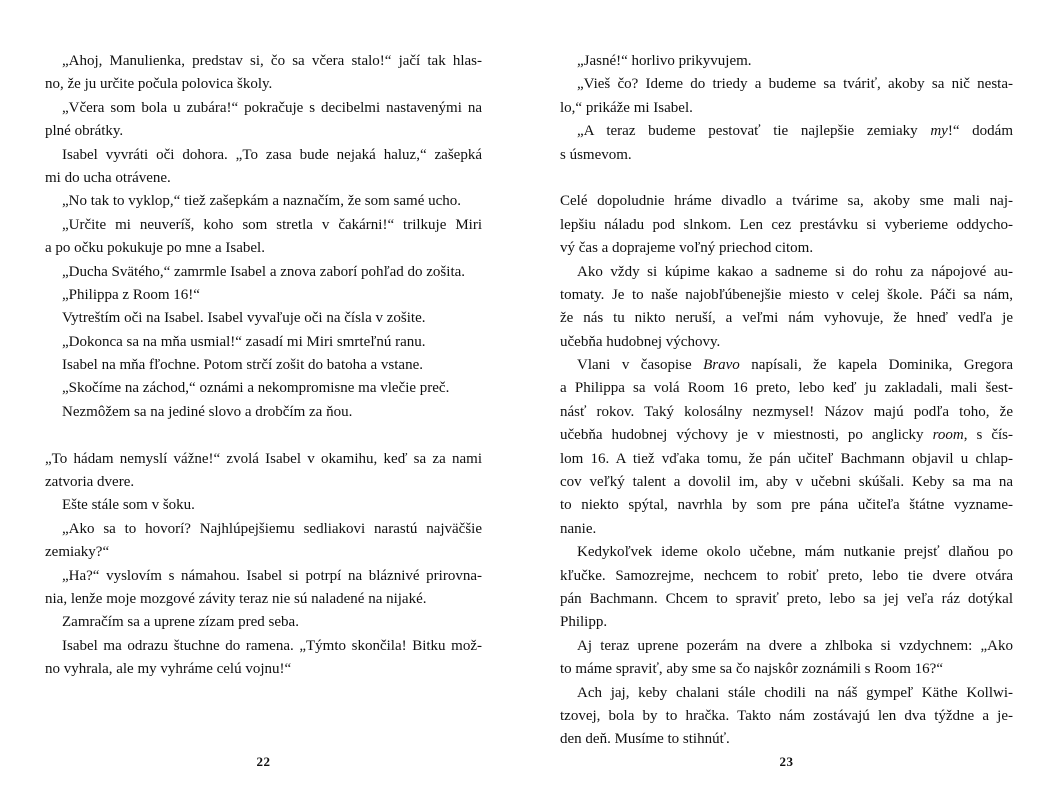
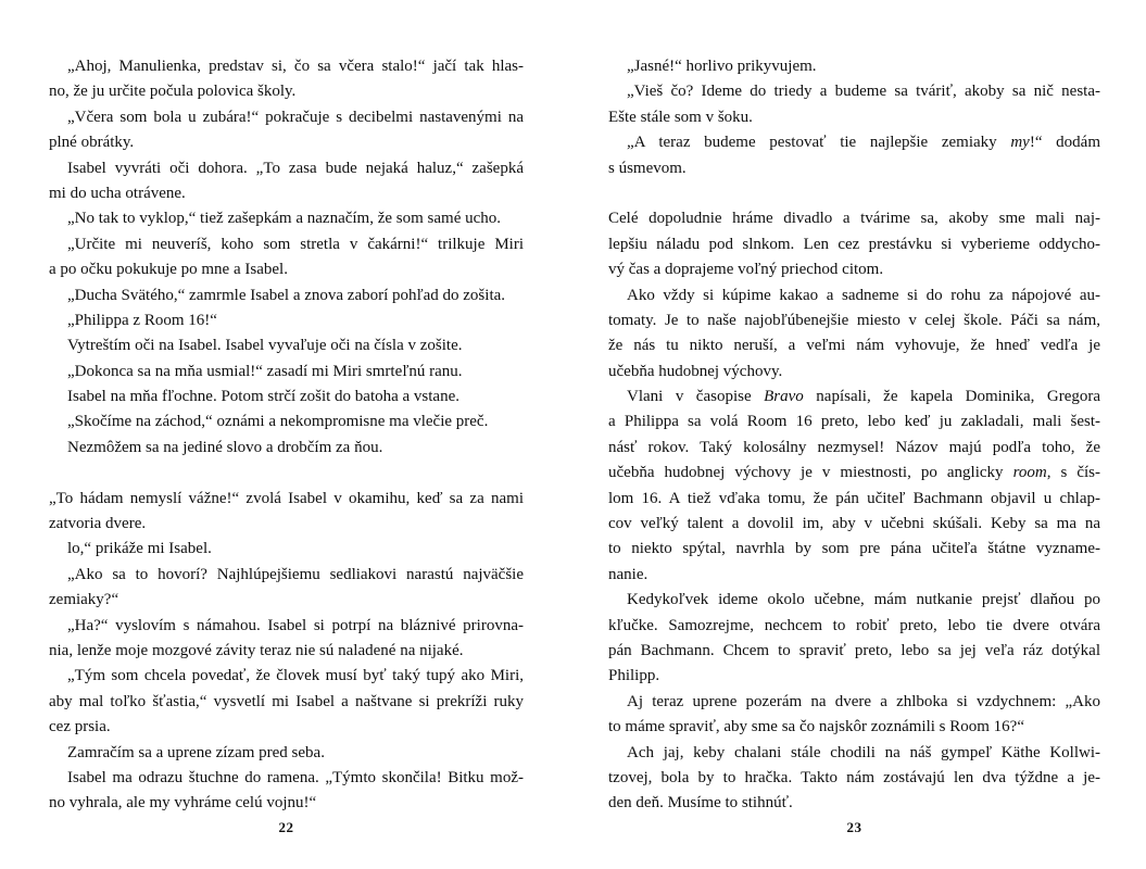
  „Ahoj, Manulienka, predstav si, čo sa včera stalo!“ jačí tak hlas-
  no, že ju určite počula polovica školy.
  „Včera som bola u zubára!“ pokračuje s decibelmi nastavenými na
  plné obrátky.
  Isabel vyvráti oči dohora. „To zasa bude nejaká haluz,“ zašepká
  mi do ucha otrávene.
  „No tak to vyklop,“ tiež zašepkám a naznačím, že som samé ucho.
  „Určite mi neuveríš, koho som stretla v čakárni!“ trilkuje Miri
  a po očku pokukuje po mne a Isabel.
  „Ducha Svätého,“ zamrmle Isabel a znova zaborí pohľad do zošita.
  „Philippa z Room 16!“
  Vytreštím oči na Isabel. Isabel vyvaľuje oči na čísla v zošite.
  „Dokonca sa na mňa usmial!“ zasadí mi Miri smrteľnú ranu.
  Isabel na mňa fľochne. Potom strčí zošit do batoha a vstane.
  „Skočíme na záchod,“ oznámi a nekompromisne ma vlečie preč.
  Nezmôžem sa na jediné slovo a drobčím za ňou.
  „To hádam nemyslí vážne!“ zvolá Isabel v okamihu, keď sa za nami
  zatvoria dvere.
- Ešte stále som v šoku.
+ lo,“ prikáže mi Isabel.
  „Ako sa to hovorí? Najhlúpejšiemu sedliakovi narastú najväčšie
  zemiaky?“
  „Ha?“ vyslovím s námahou. Isabel si potrpí na bláznivé prirovna-
  nia, lenže moje mozgové závity teraz nie sú naladené na nijaké.
+ „Tým som chcela povedať, že človek musí byť taký tupý ako Miri,
+ aby mal toľko šťastia,“ vysvetlí mi Isabel a naštvane si prekríži ruky
+ cez prsia.
  Zamračím sa a uprene zízam pred seba.
  Isabel ma odrazu štuchne do ramena. „Týmto skončila! Bitku mož-
  no vyhrala, ale my vyhráme celú vojnu!“
  „Jasné!“ horlivo prikyvujem.
  „Vieš čo? Ideme do triedy a budeme sa tváriť, akoby sa nič nesta-
- lo,“ prikáže mi Isabel.
+ Ešte stále som v šoku.
  „A teraz budeme pestovať tie najlepšie zemiaky my!“ dodám
  s úsmevom.
  Celé dopoludnie hráme divadlo a tvárime sa, akoby sme mali naj-
  lepšiu náladu pod slnkom. Len cez prestávku si vyberieme oddycho-
  vý čas a doprajeme voľný priechod citom.
  Ako vždy si kúpime kakao a sadneme si do rohu za nápojové au-
  tomaty. Je to naše najobľúbenejšie miesto v celej škole. Páči sa nám,
  že nás tu nikto neruší, a veľmi nám vyhovuje, že hneď vedľa je
  učebňa hudobnej výchovy.
  Vlani v časopise Bravo napísali, že kapela Dominika, Gregora
  a Philippa sa volá Room 16 preto, lebo keď ju zakladali, mali šest-
  násť rokov. Taký kolosálny nezmysel! Názov majú podľa toho, že
  učebňa hudobnej výchovy je v miestnosti, po anglicky room, s čís-
  lom 16. A tiež vďaka tomu, že pán učiteľ Bachmann objavil u chlap-
  cov veľký talent a dovolil im, aby v učebni skúšali. Keby sa ma na
  to niekto spýtal, navrhla by som pre pána učiteľa štátne vyzname-
  nanie.
  Kedykoľvek ideme okolo učebne, mám nutkanie prejsť dlaňou po
  kľučke. Samozrejme, nechcem to robiť preto, lebo tie dvere otvára
  pán Bachmann. Chcem to spraviť preto, lebo sa jej veľa ráz dotýkal
  Philipp.
  Aj teraz uprene pozerám na dvere a zhlboka si vzdychnem: „Ako
  to máme spraviť, aby sme sa čo najskôr zoznámili s Room 16?“
  Ach jaj, keby chalani stále chodili na náš gympeľ Käthe Kollwi-
  tzovej, bola by to hračka. Takto nám zostávajú len dva týždne a je-
  den deň. Musíme to stihnúť.
  22
  23
